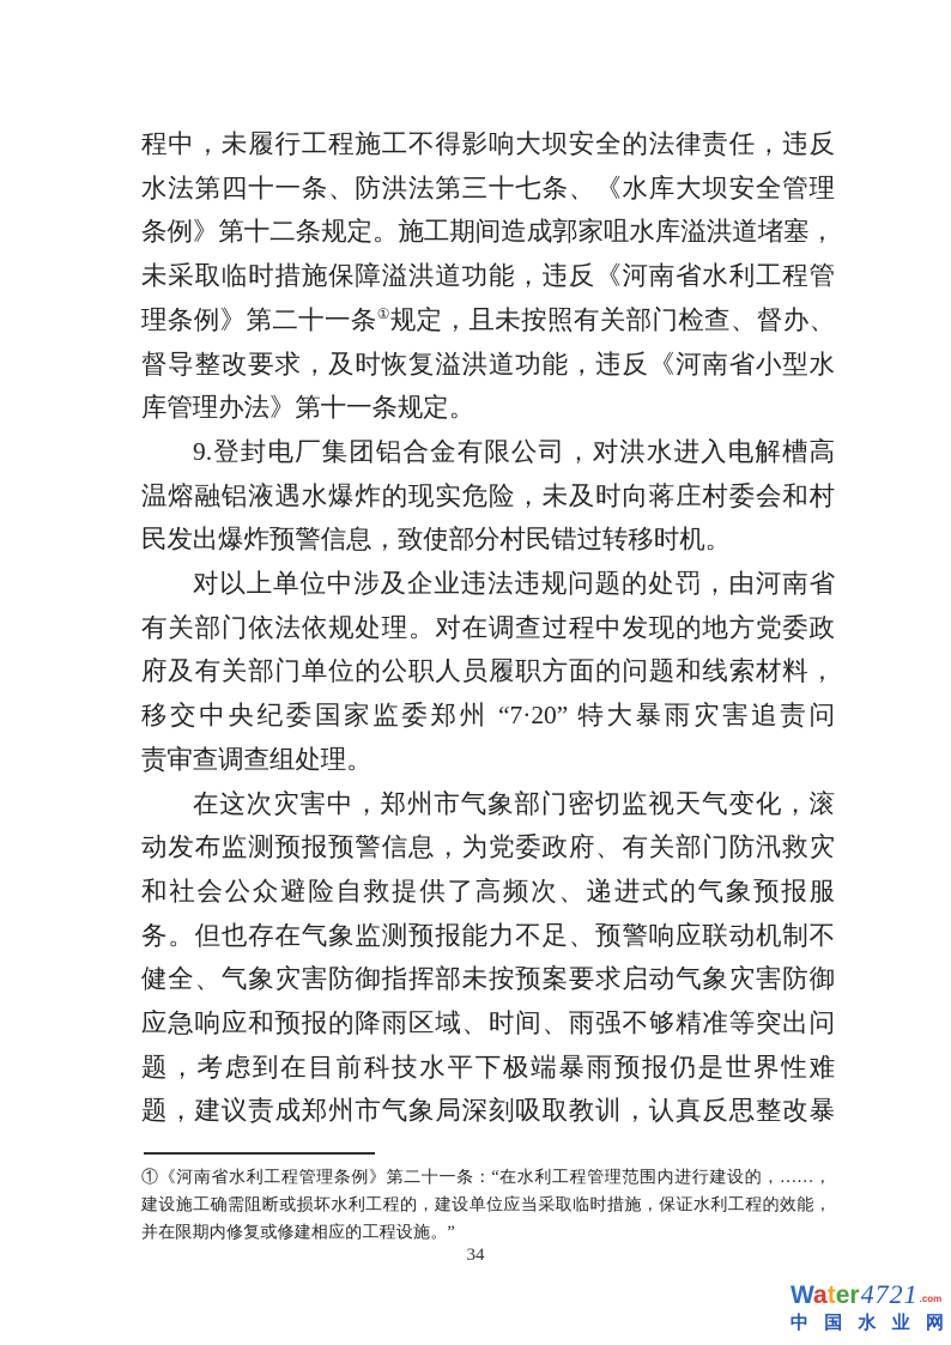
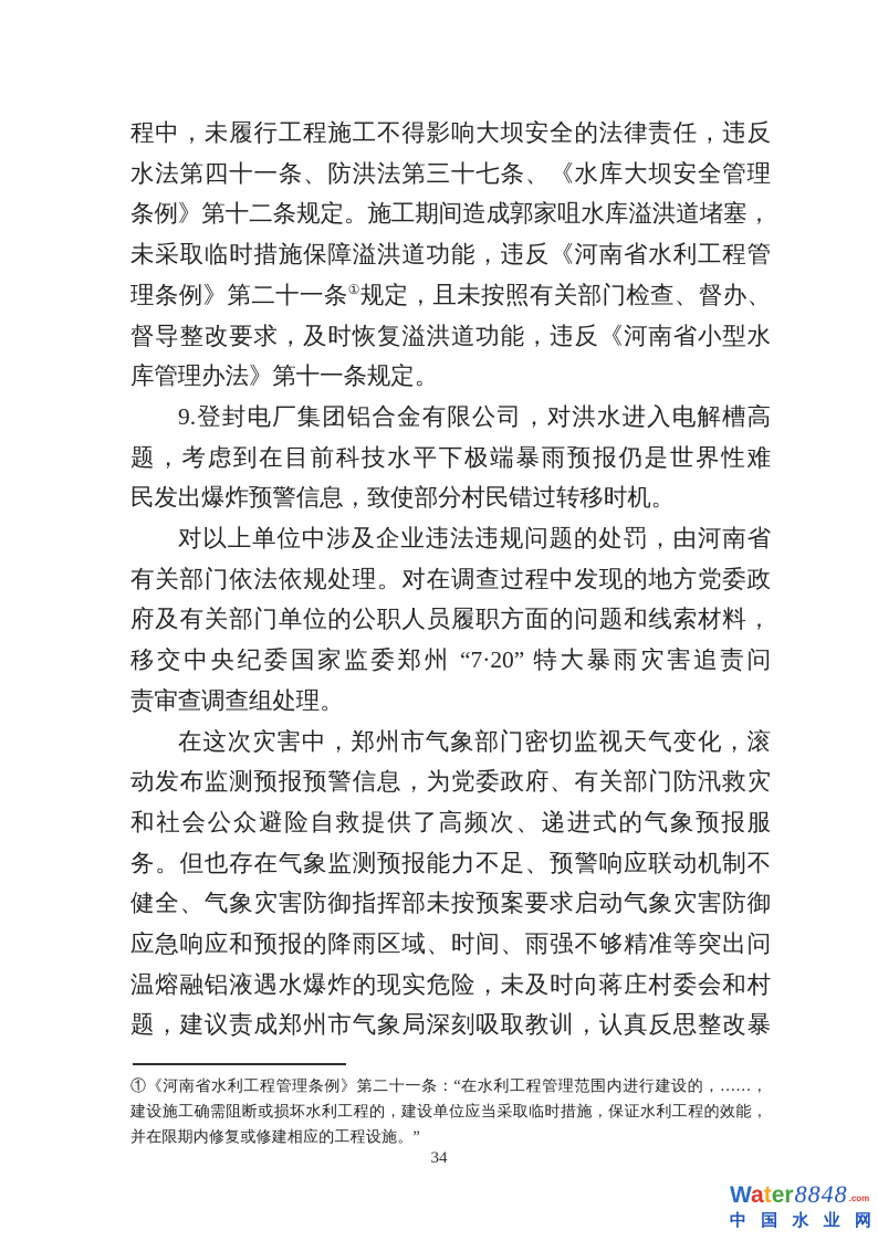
  程中，未履行工程施工不得影响大坝安全的法律责任，违反
  水法第四十一条、防洪法第三十七条、《水库大坝安全管理
  条例》第十二条规定。施工期间造成郭家咀水库溢洪道堵塞，
  未采取临时措施保障溢洪道功能，违反《河南省水利工程管
  理条例》第二十一条①规定，且未按照有关部门检查、督办、
  督导整改要求，及时恢复溢洪道功能，违反《河南省小型水
  库管理办法》第十一条规定。
  9.登封电厂集团铝合金有限公司，对洪水进入电解槽高
- 温熔融铝液遇水爆炸的现实危险，未及时向蒋庄村委会和村
+ 题，考虑到在目前科技水平下极端暴雨预报仍是世界性难
  民发出爆炸预警信息，致使部分村民错过转移时机。
  对以上单位中涉及企业违法违规问题的处罚，由河南省
  有关部门依法依规处理。对在调查过程中发现的地方党委政
  府及有关部门单位的公职人员履职方面的问题和线索材料，
  移交中央纪委国家监委郑州 “7·20” 特大暴雨灾害追责问
  责审查调查组处理。
  在这次灾害中，郑州市气象部门密切监视天气变化，滚
  动发布监测预报预警信息，为党委政府、有关部门防汛救灾
  和社会公众避险自救提供了高频次、递进式的气象预报服
  务。但也存在气象监测预报能力不足、预警响应联动机制不
  健全、气象灾害防御指挥部未按预案要求启动气象灾害防御
  应急响应和预报的降雨区域、时间、雨强不够精准等突出问
- 题，考虑到在目前科技水平下极端暴雨预报仍是世界性难
+ 温熔融铝液遇水爆炸的现实危险，未及时向蒋庄村委会和村
  题，建议责成郑州市气象局深刻吸取教训，认真反思整改暴
  ①《河南省水利工程管理条例》第二十一条：“在水利工程管理范围内进行建设的，……，
  建设施工确需阻断或损坏水利工程的，建设单位应当采取临时措施，保证水利工程的效能，
  并在限期内修复或修建相应的工程设施。”
  34
  Water
- 4721
+ 8848
  .com
  中
  国
  水
  业
  网
